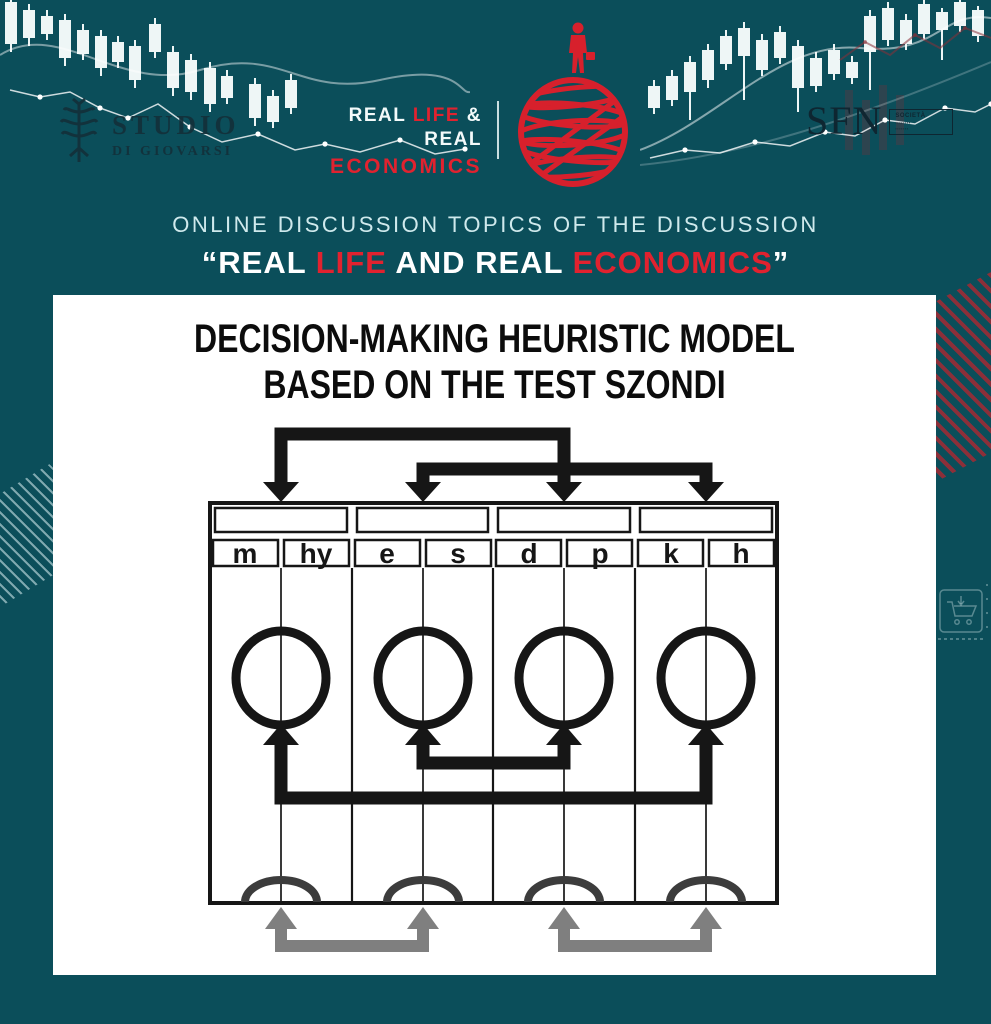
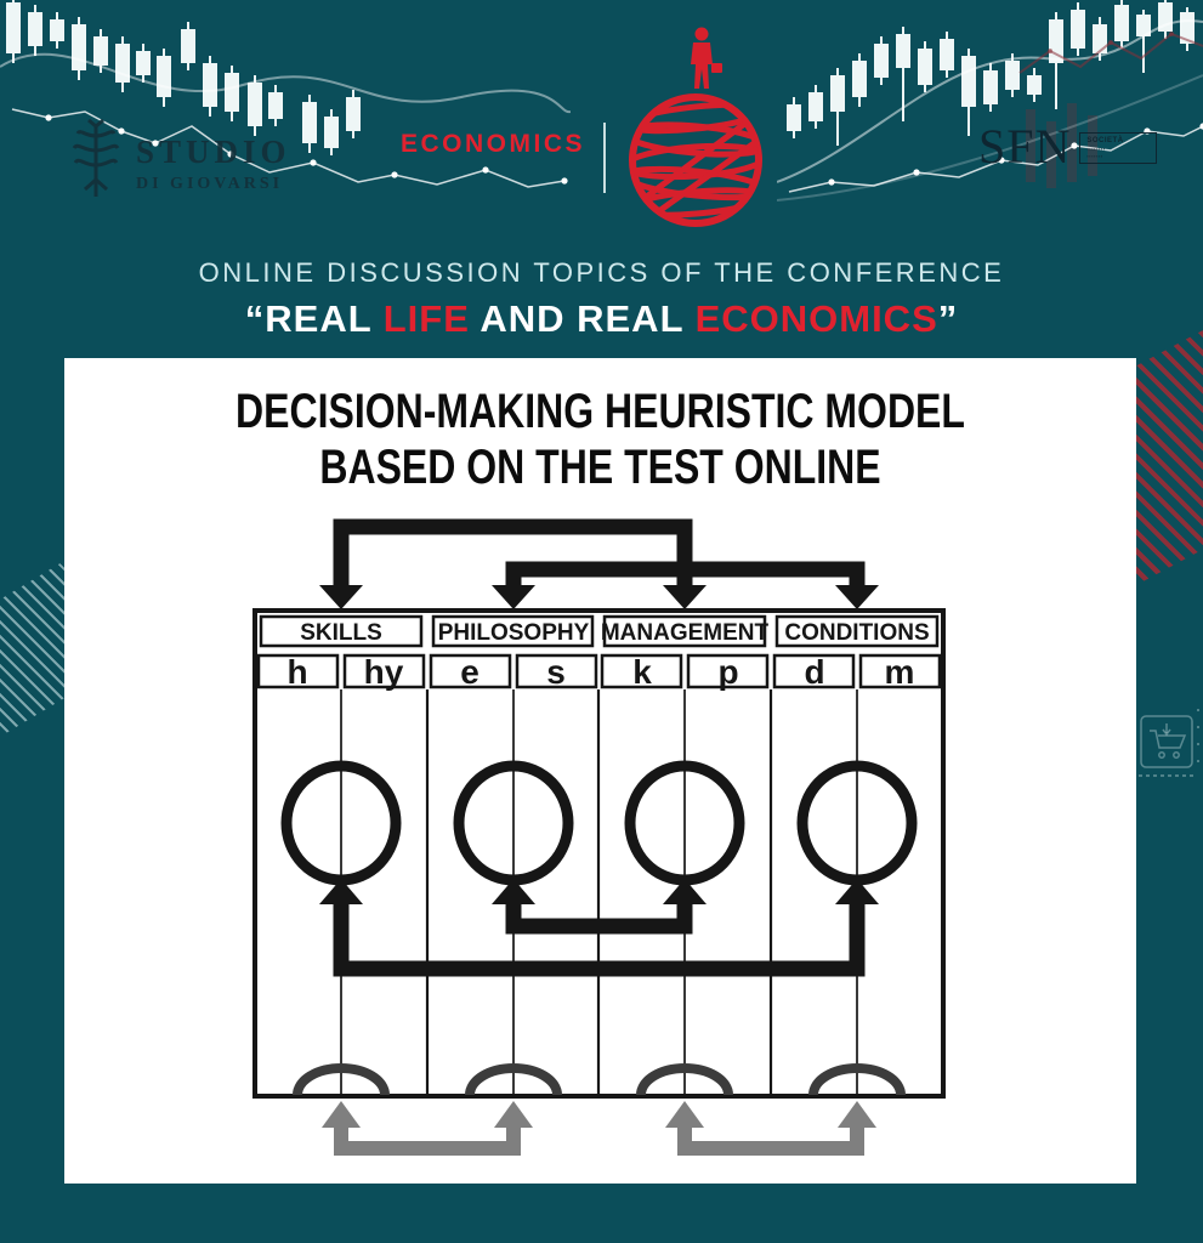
  STUDIO
  DI GIOVARSI
- REAL LIFE & REAL
  ECONOMICS
  SFN
- ONLINE DISCUSSION TOPICS OF THE DISCUSSION
+ ONLINE DISCUSSION TOPICS OF THE CONFERENCE
  “REAL LIFE AND REAL ECONOMICS”
  DECISION-MAKING HEURISTIC MODEL
- BASED ON THE TEST SZONDI
+ BASED ON THE TEST ONLINE
+ SKILLS
+ PHILOSOPHY
+ MANAGEMENT
+ CONDITIONS
- m
+ h
  hy
  e
  s
- d
+ k
  p
- k
+ d
- h
+ m
